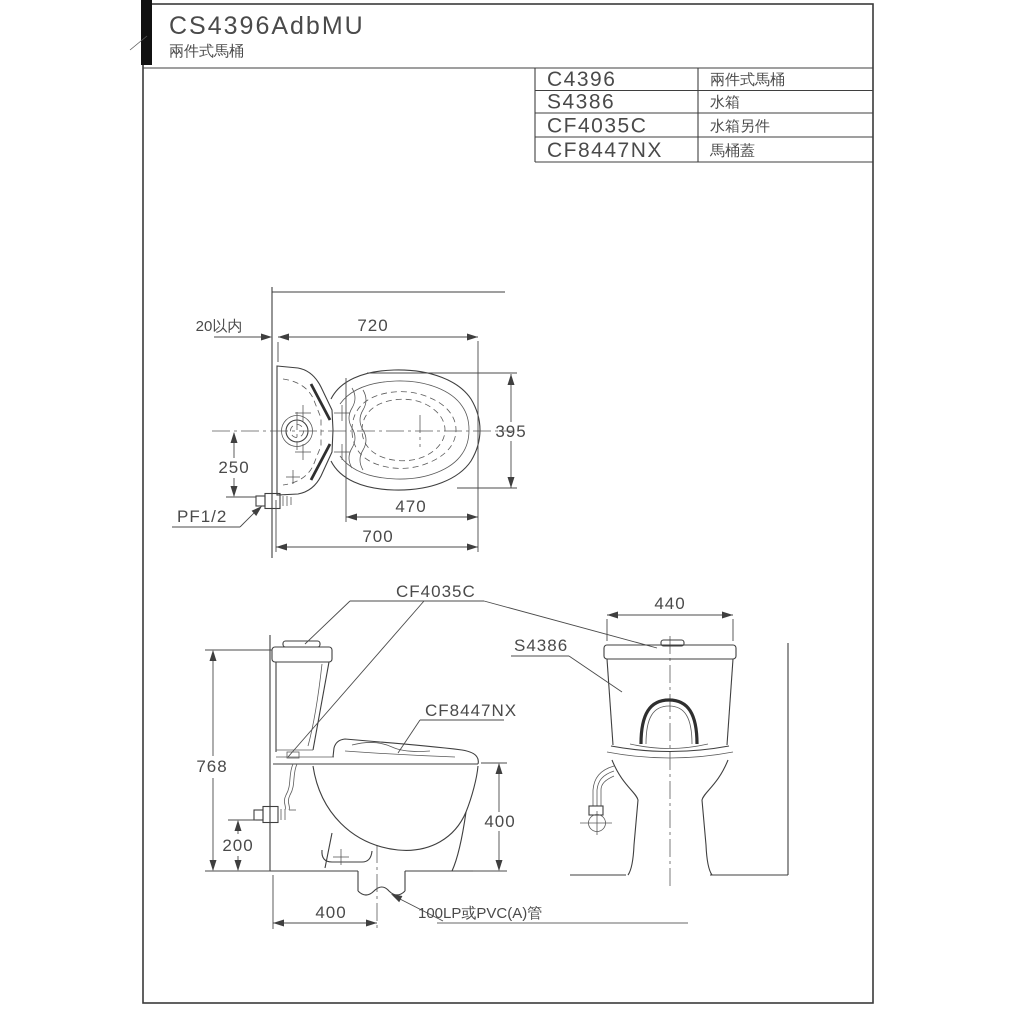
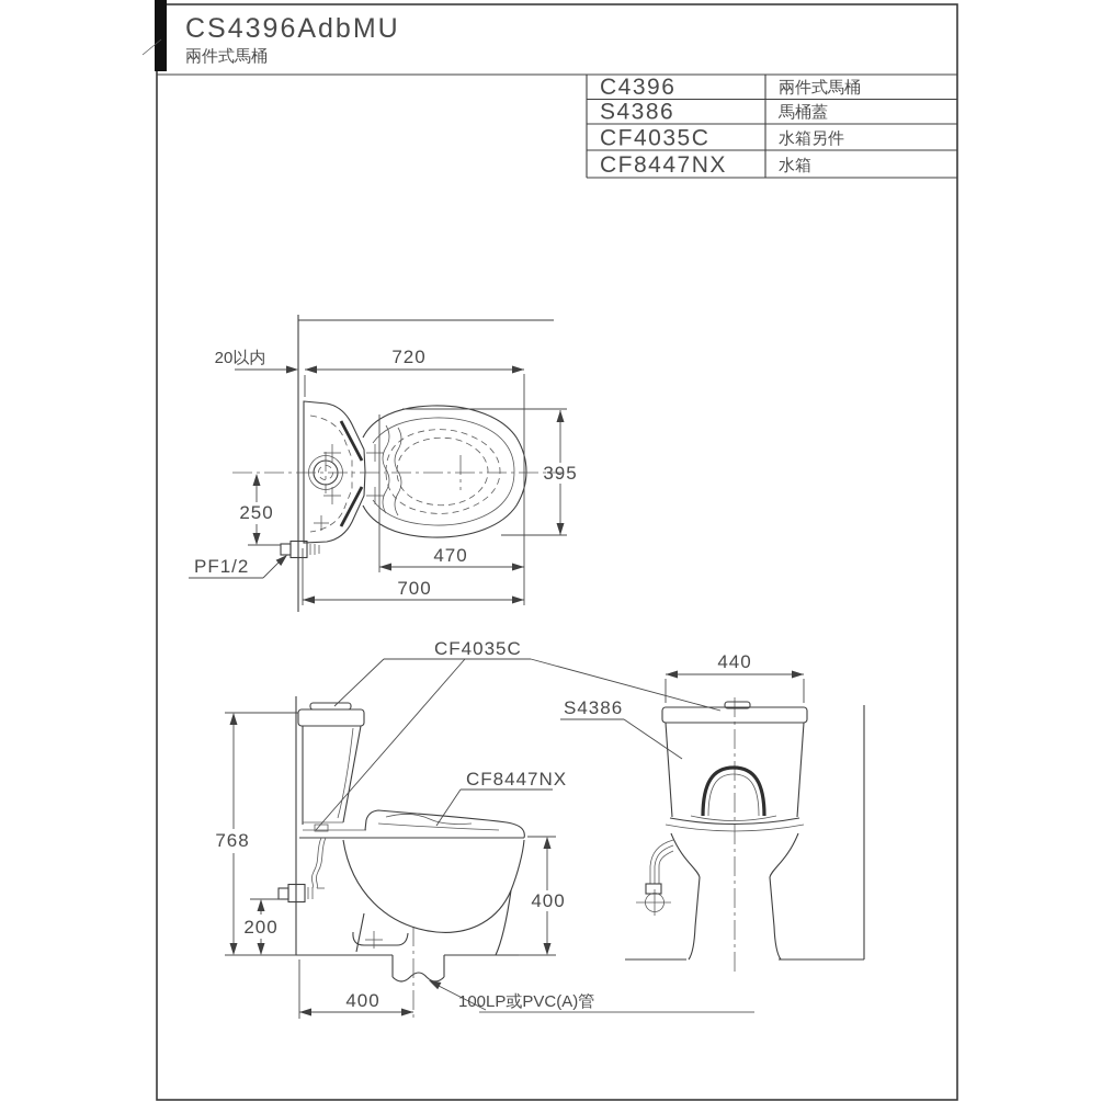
  CS4396AdbMU
  兩件式馬桶
  C4396
  兩件式馬桶
  S4386
- 水箱
+ 馬桶蓋
  CF4035C
  水箱另件
  CF8447NX
- 馬桶蓋
+ 水箱
  20以内
  720
  395
  250
  PF1/2
  470
  700
  768
  200
  400
  400
  100LP或PVC(A)管
  CF4035C
  CF8447NX
  440
  S4386
